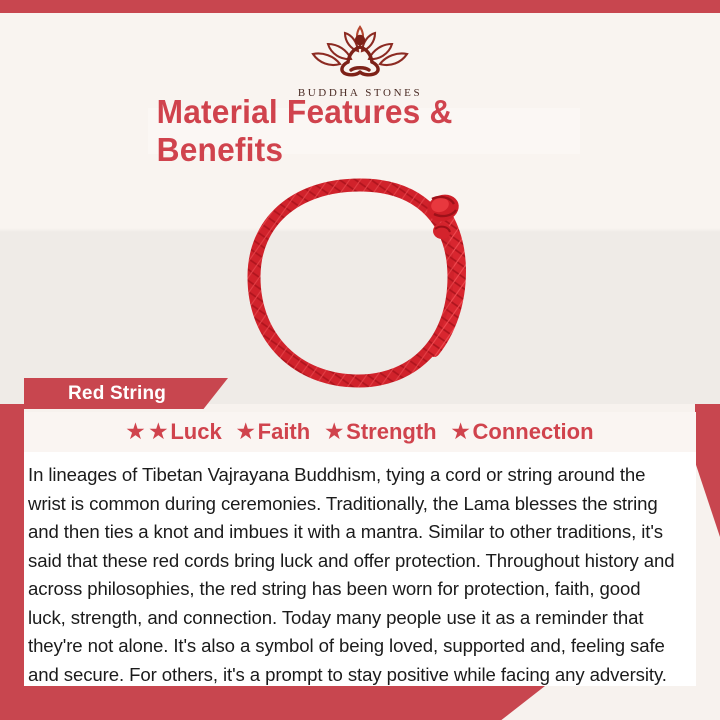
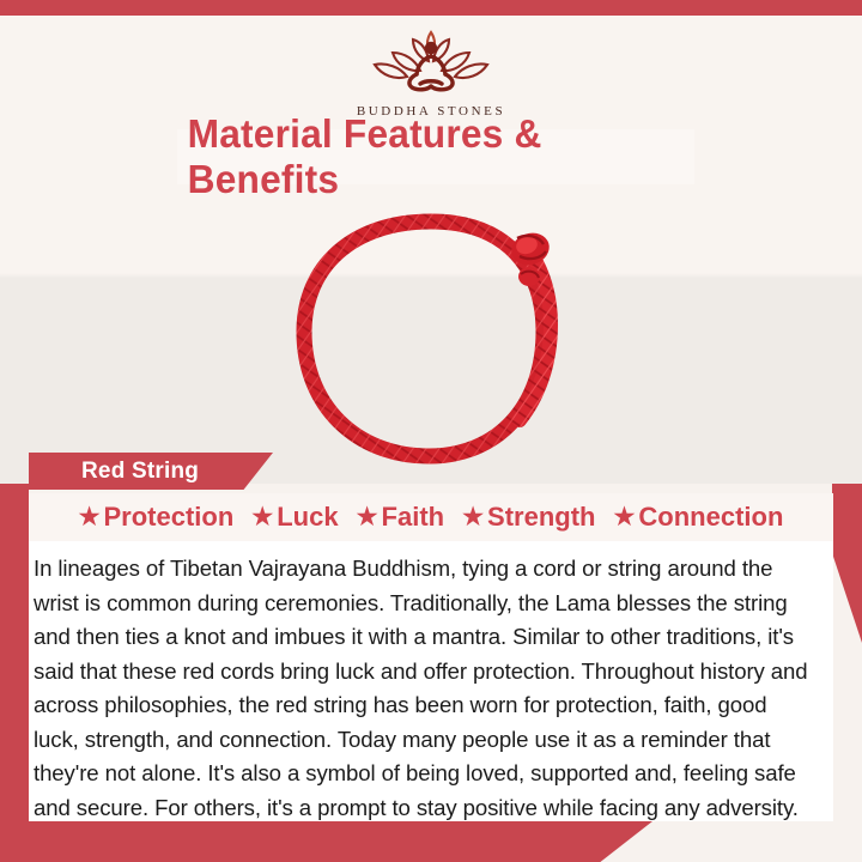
  BUDDHA STONES
  Material Features & Benefits
  Red String
  ★
+ Protection
  ★
  Luck
  ★
  Faith
  ★
  Strength
  ★
  Connection
  In lineages of Tibetan Vajrayana Buddhism, tying a cord or string around the wrist is common during ceremonies. Traditionally, the Lama blesses the string and then ties a knot and imbues it with a mantra. Similar to other traditions, it's said that these red cords bring luck and offer protection. Throughout history and across philosophies, the red string has been worn for protection, faith, good luck, strength, and connection. Today many people use it as a reminder that they're not alone. It's also a symbol of being loved, supported and, feeling safe and secure. For others, it's a prompt to stay positive while facing any adversity.
